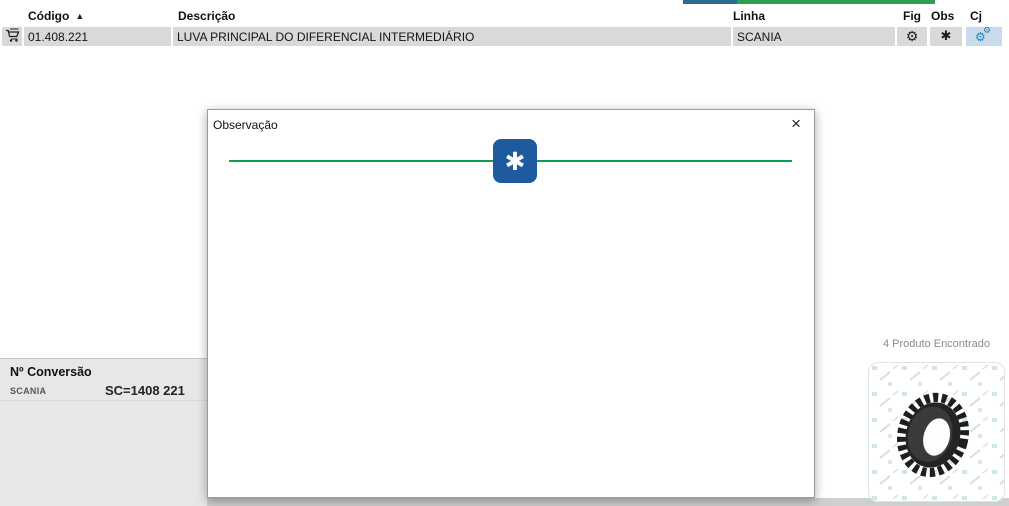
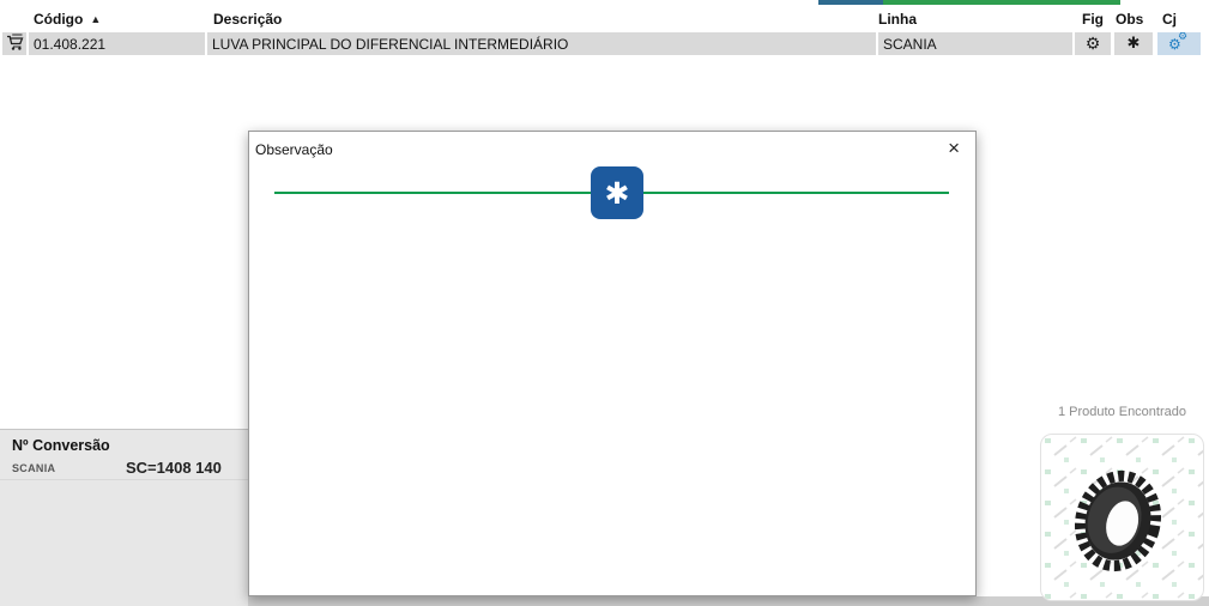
  Código ▲
  Descrição
  Linha
  Fig
  Obs
  Cj
  01.408.221
  LUVA PRINCIPAL DO DIFERENCIAL INTERMEDIÁRIO
  SCANIA
  ⚙
  ✱
  ⚙
  ⚙
  Nº Conversão
  SCANIA
- SC=1408 221
+ SC=1408 140
- 4 Produto Encontrado
+ 1 Produto Encontrado
  Observação
  ×
  ✱
